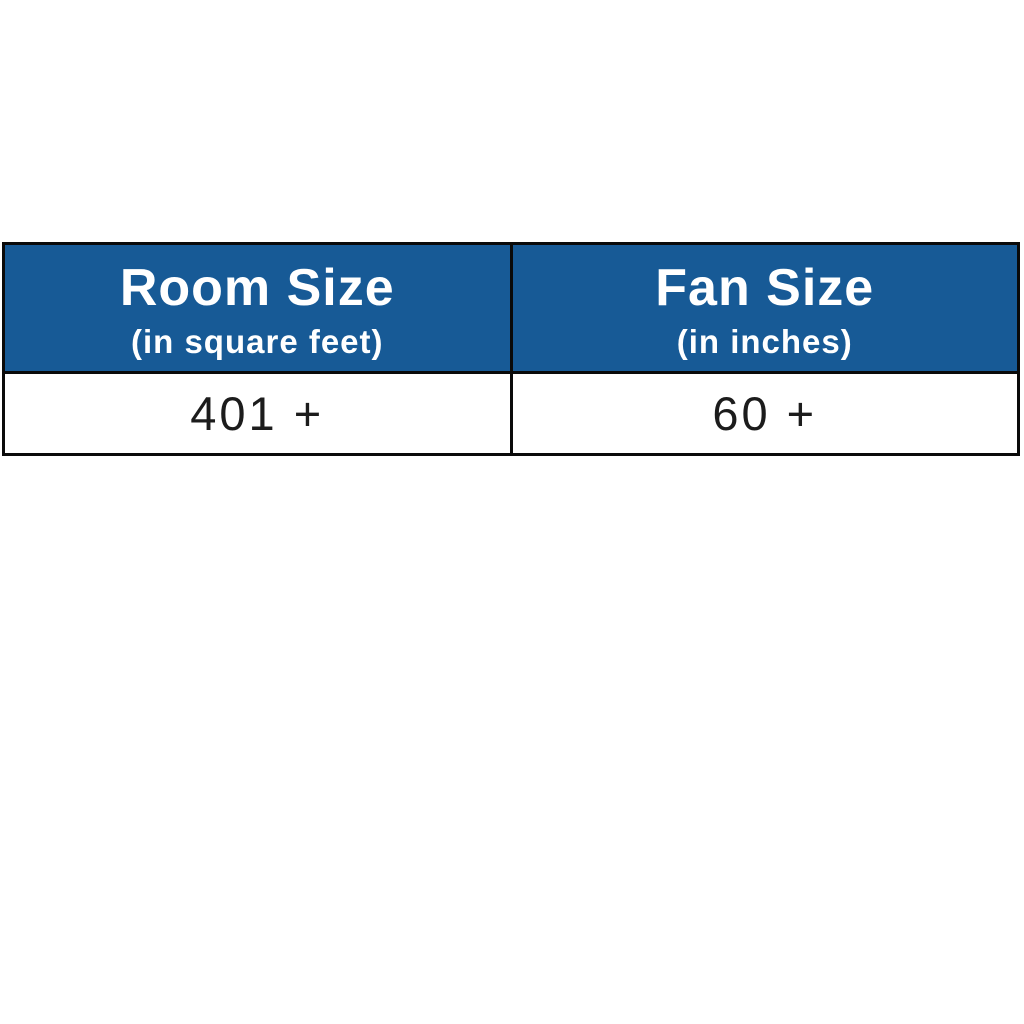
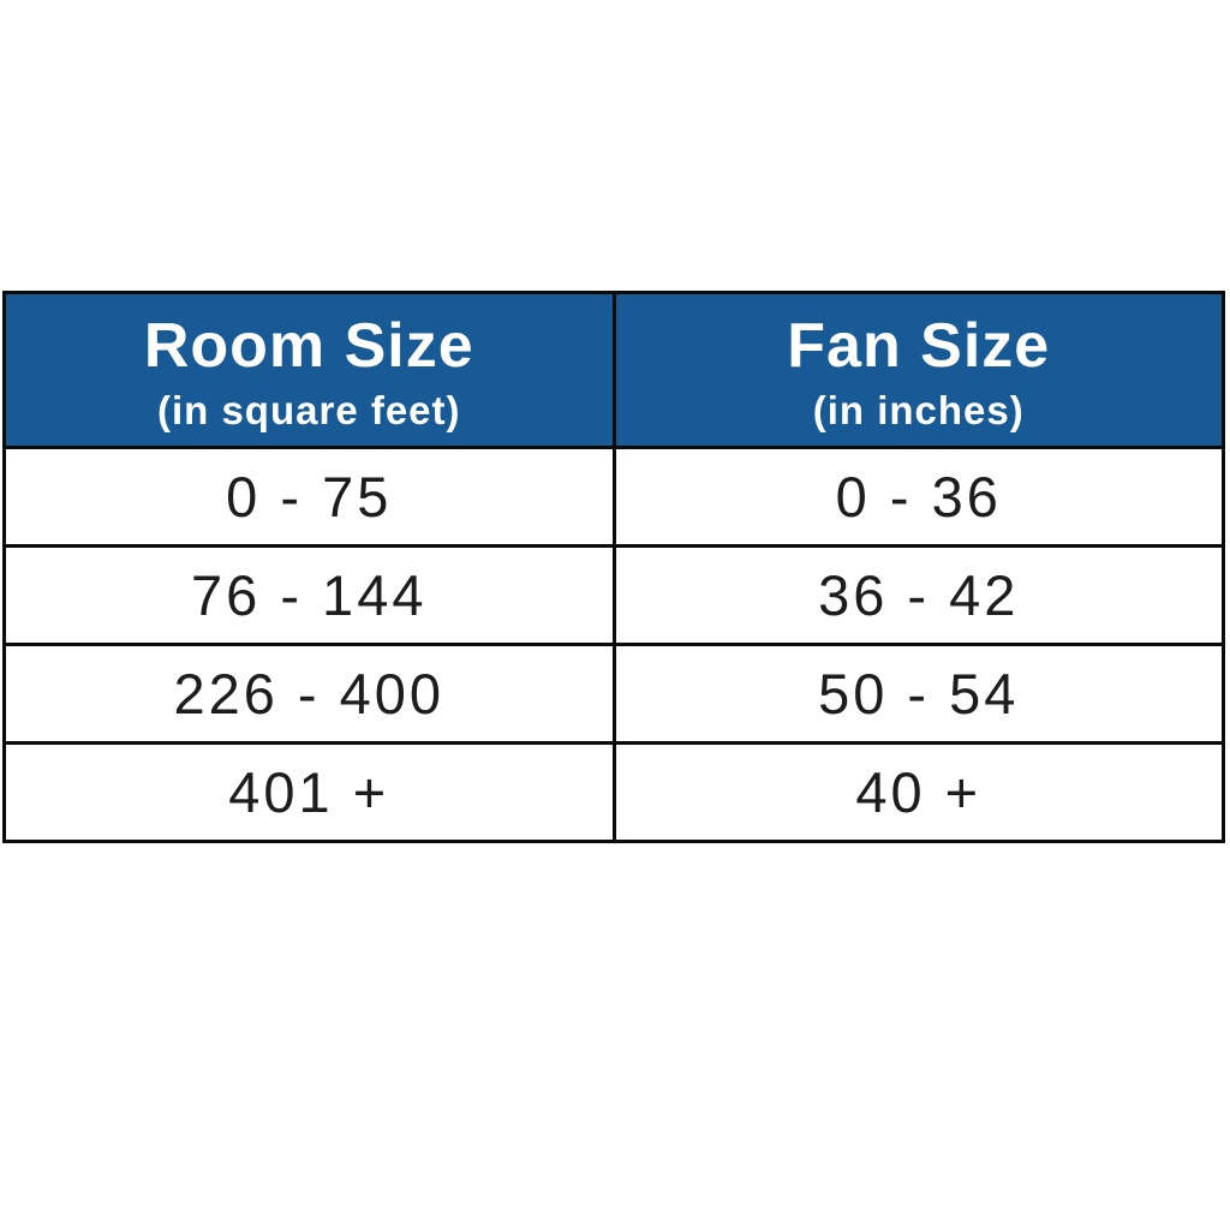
  Room Size (in square feet)	Fan Size (in inches)
+ 0 - 75	0 - 36
+ 76 - 144	36 - 42
+ 226 - 400	50 - 54
- 401 +	60 +
+ 401 +	40 +
